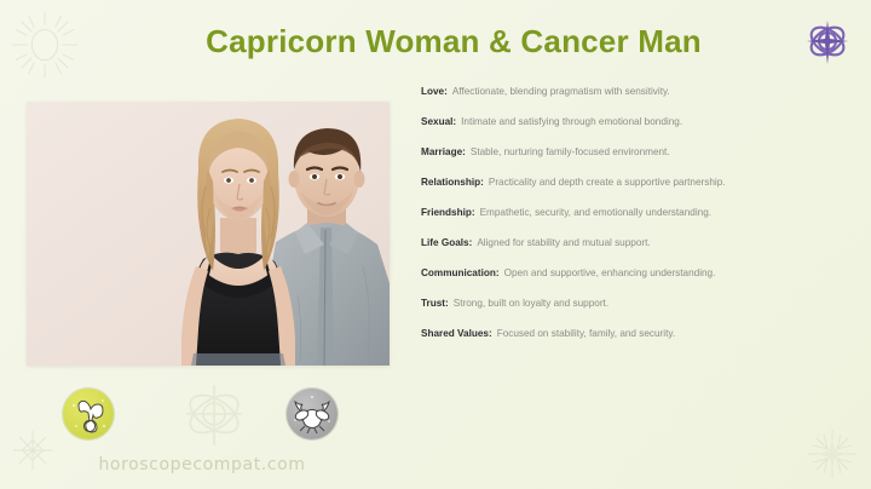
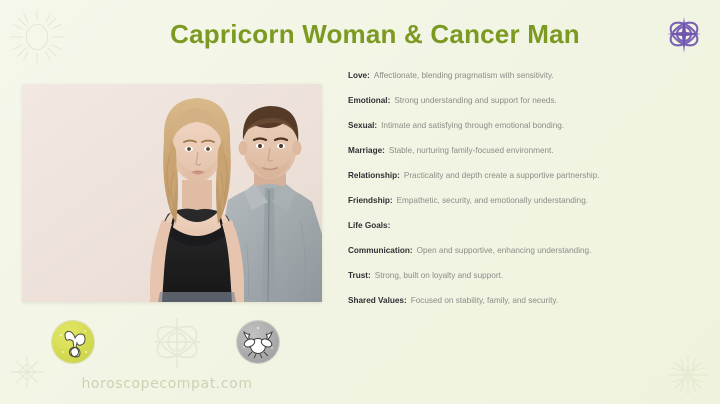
  Capricorn Woman & Cancer Man
  Love:
  Affectionate, blending pragmatism with sensitivity.
+ Emotional:
+ Strong understanding and support for needs.
  Sexual:
  Intimate and satisfying through emotional bonding.
  Marriage:
  Stable, nurturing family-focused environment.
  Relationship:
  Practicality and depth create a supportive partnership.
  Friendship:
  Empathetic, security, and emotionally understanding.
  Life Goals:
- Aligned for stability and mutual support.
  Communication:
  Open and supportive, enhancing understanding.
  Trust:
  Strong, built on loyalty and support.
  Shared Values:
  Focused on stability, family, and security.
  horoscopecompat.com
